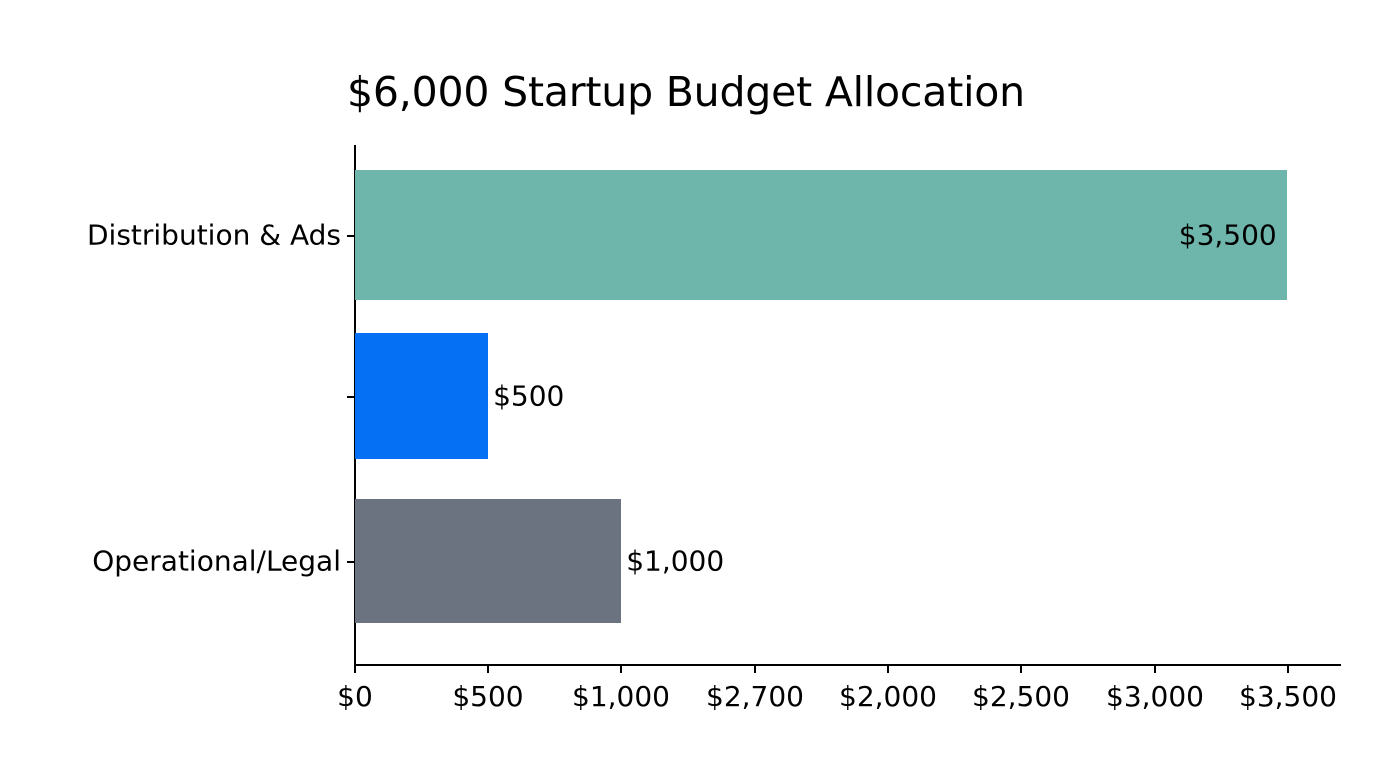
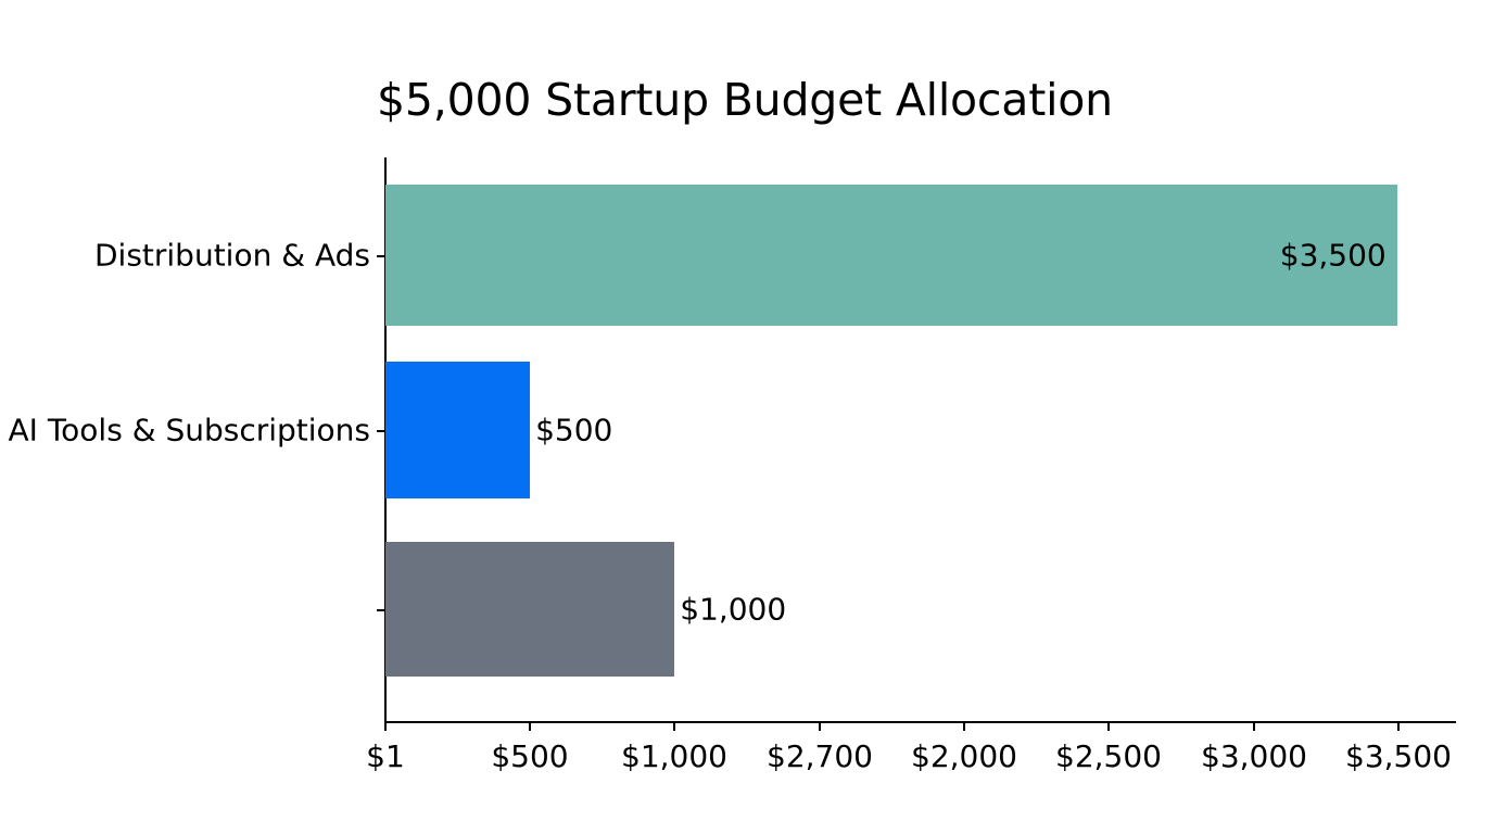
- $6,000 Startup Budget Allocation
+ $5,000 Startup Budget Allocation
  $3,500
  Distribution & Ads
  $500
+ AI Tools & Subscriptions
  $1,000
- Operational/Legal
- $0
+ $1
  $500
  $1,000
  $2,700
  $2,000
  $2,500
  $3,000
  $3,500
